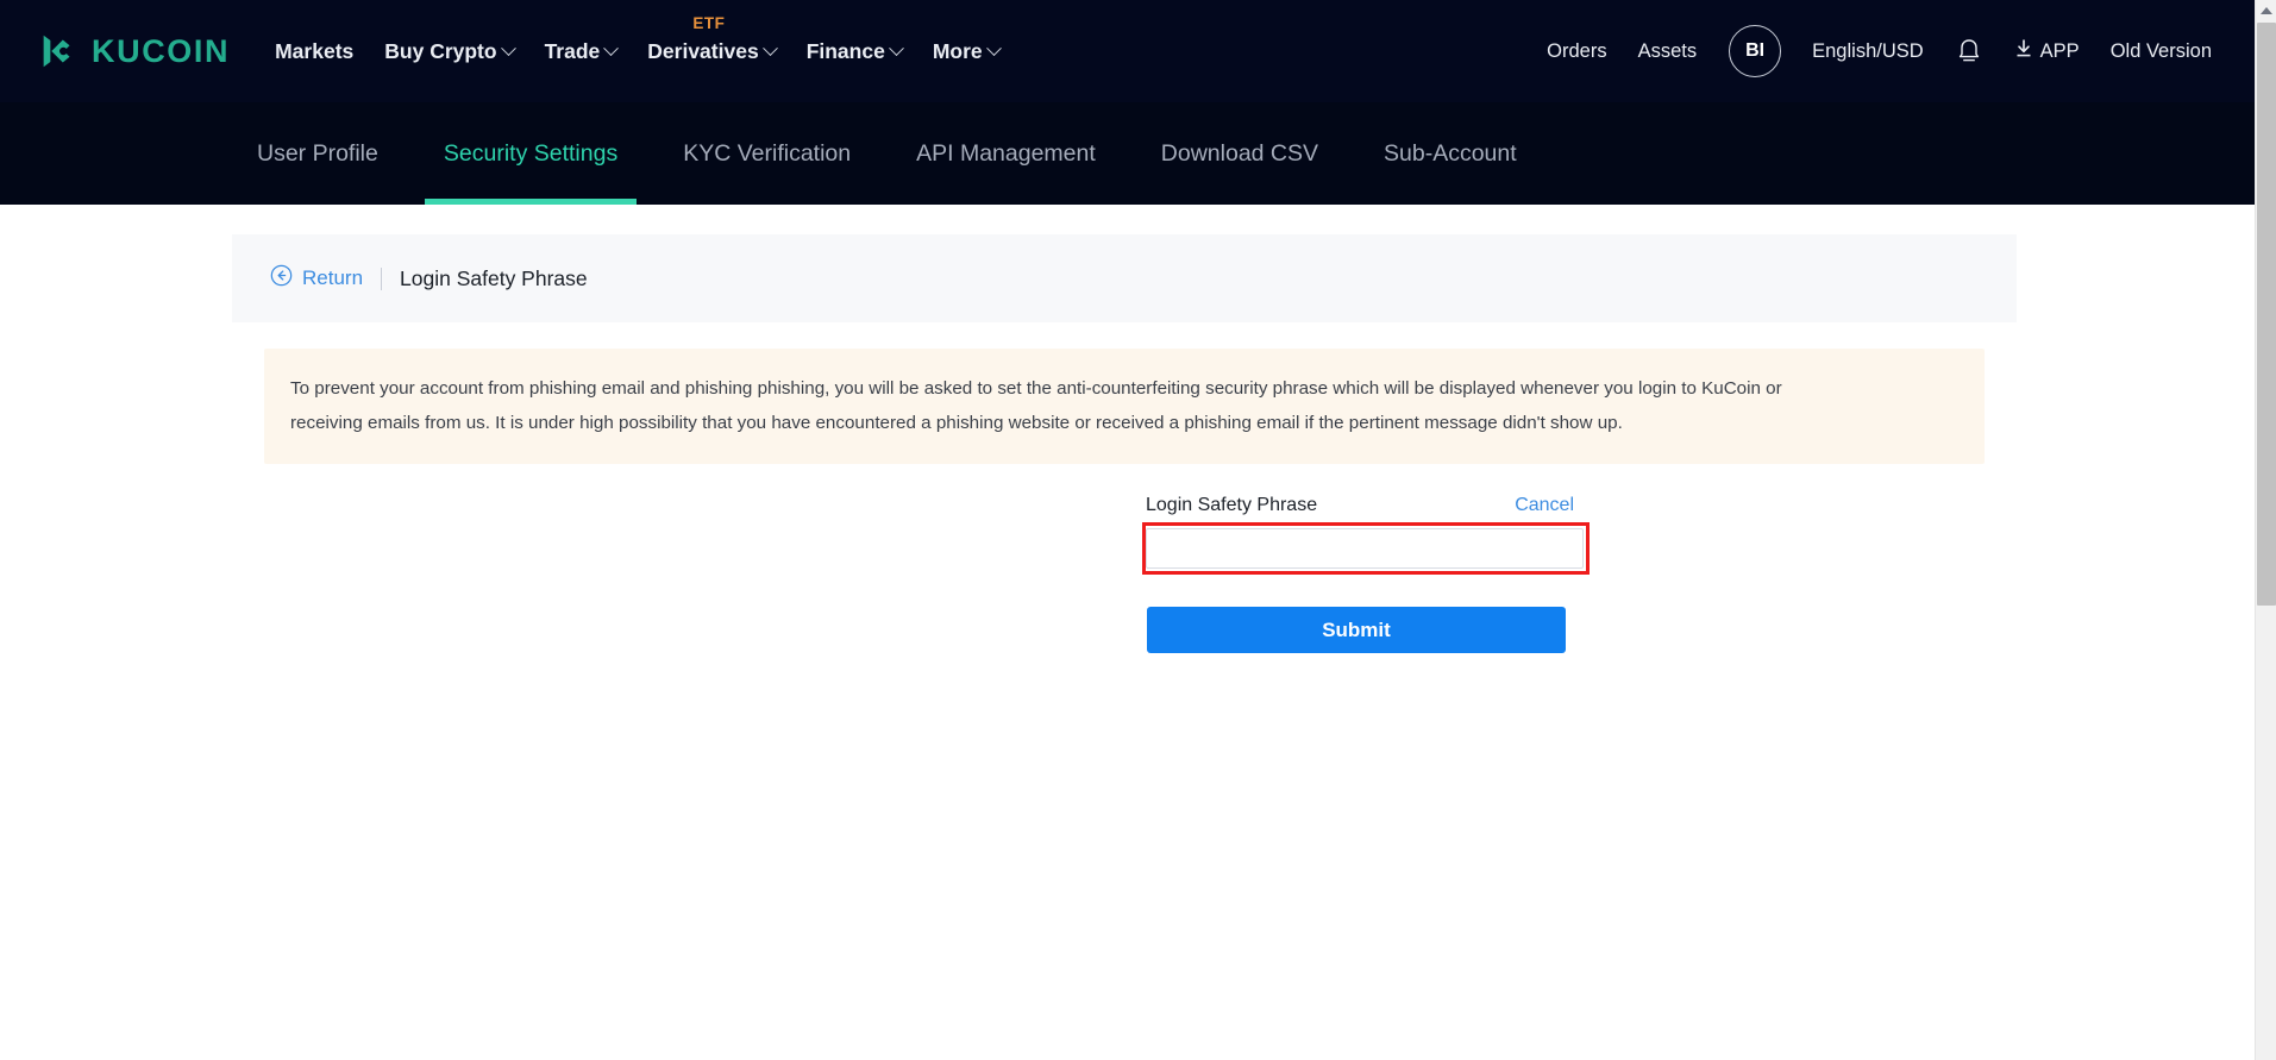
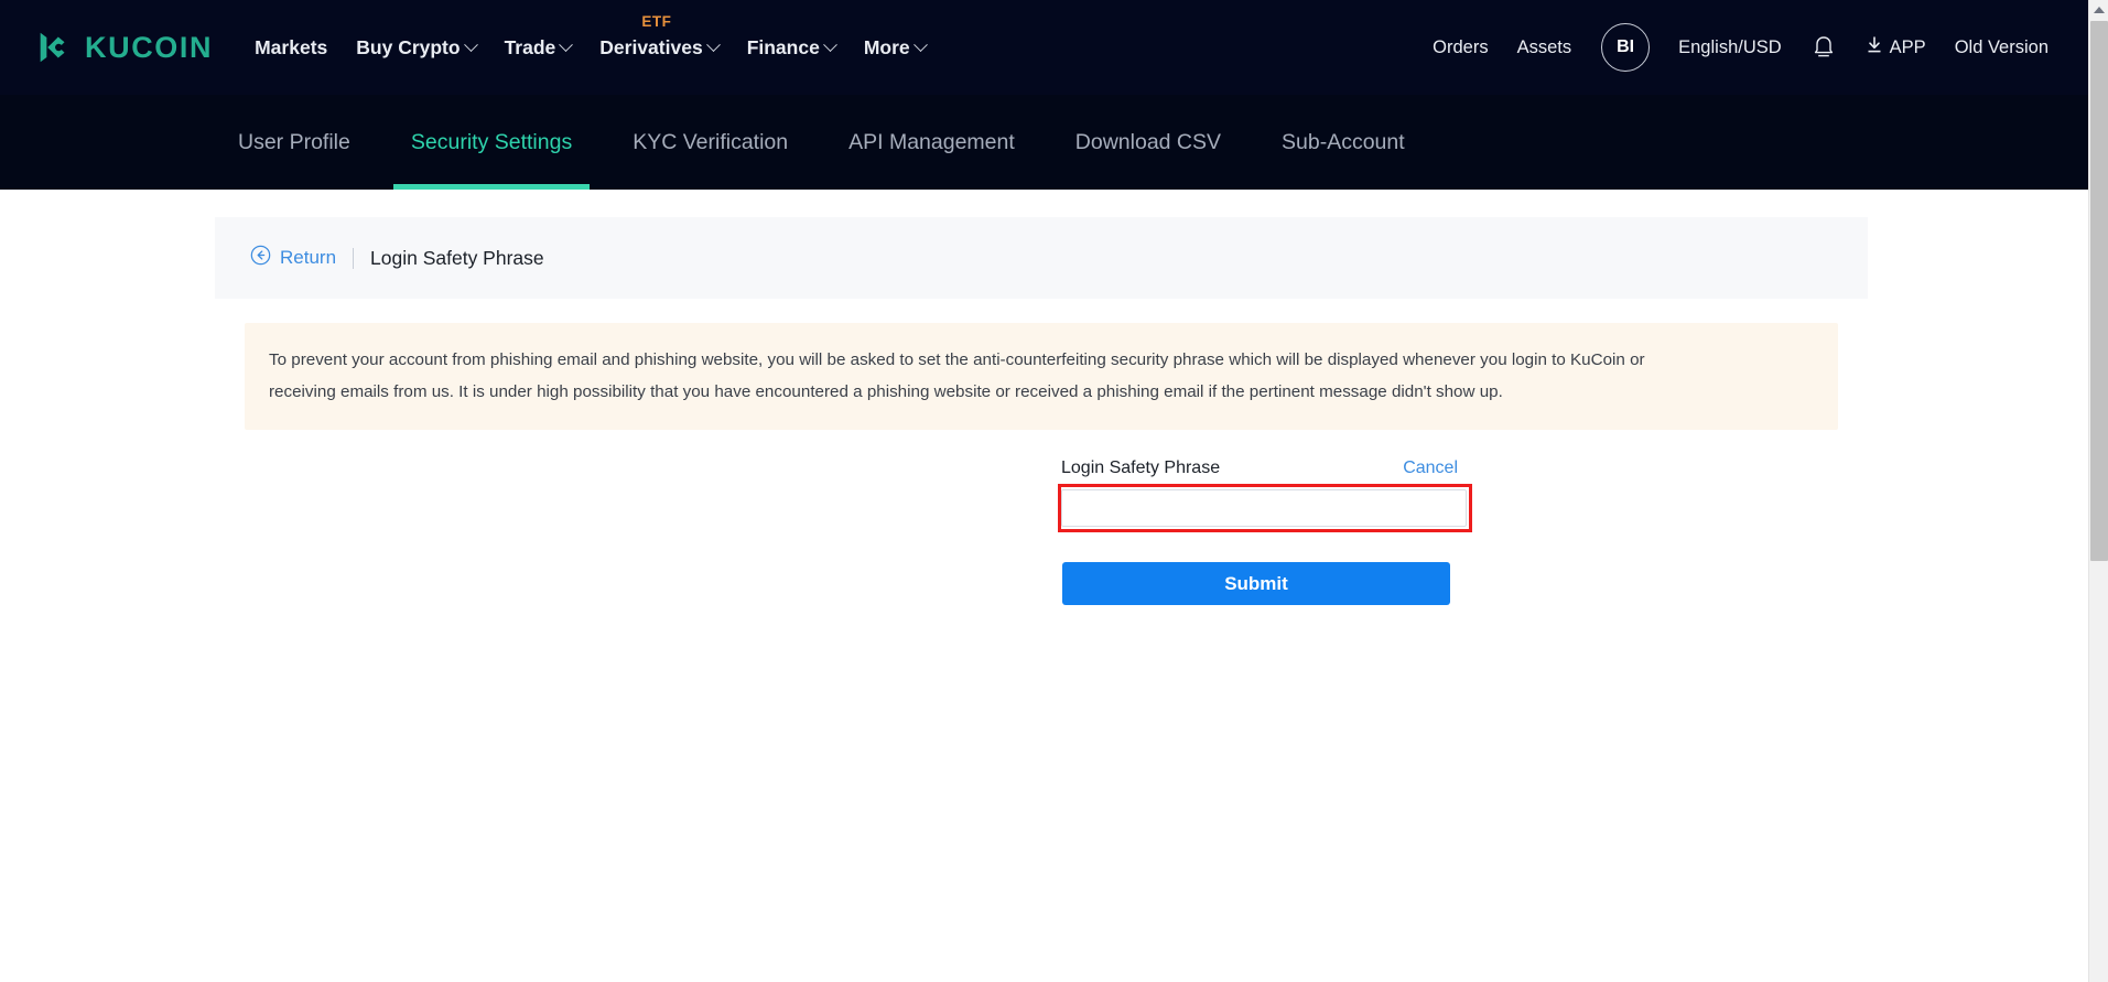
  KUCOIN
  Markets
  Buy Crypto
  Trade
  ETF
  Derivatives
  Finance
  More
  Orders
  Assets
  BI
  English/USD
  APP
  Old Version
  User Profile
  Security Settings
  KYC Verification
  API Management
  Download CSV
  Sub-Account
  Return
  Login Safety Phrase
- To prevent your account from phishing email and phishing phishing, you will be asked to set the anti-counterfeiting security phrase which will be displayed whenever you login to KuCoin or
+ To prevent your account from phishing email and phishing website, you will be asked to set the anti-counterfeiting security phrase which will be displayed whenever you login to KuCoin or
  receiving emails from us. It is under high possibility that you have encountered a phishing website or received a phishing email if the pertinent message didn't show up.
  Login Safety Phrase
  Cancel
  Submit
